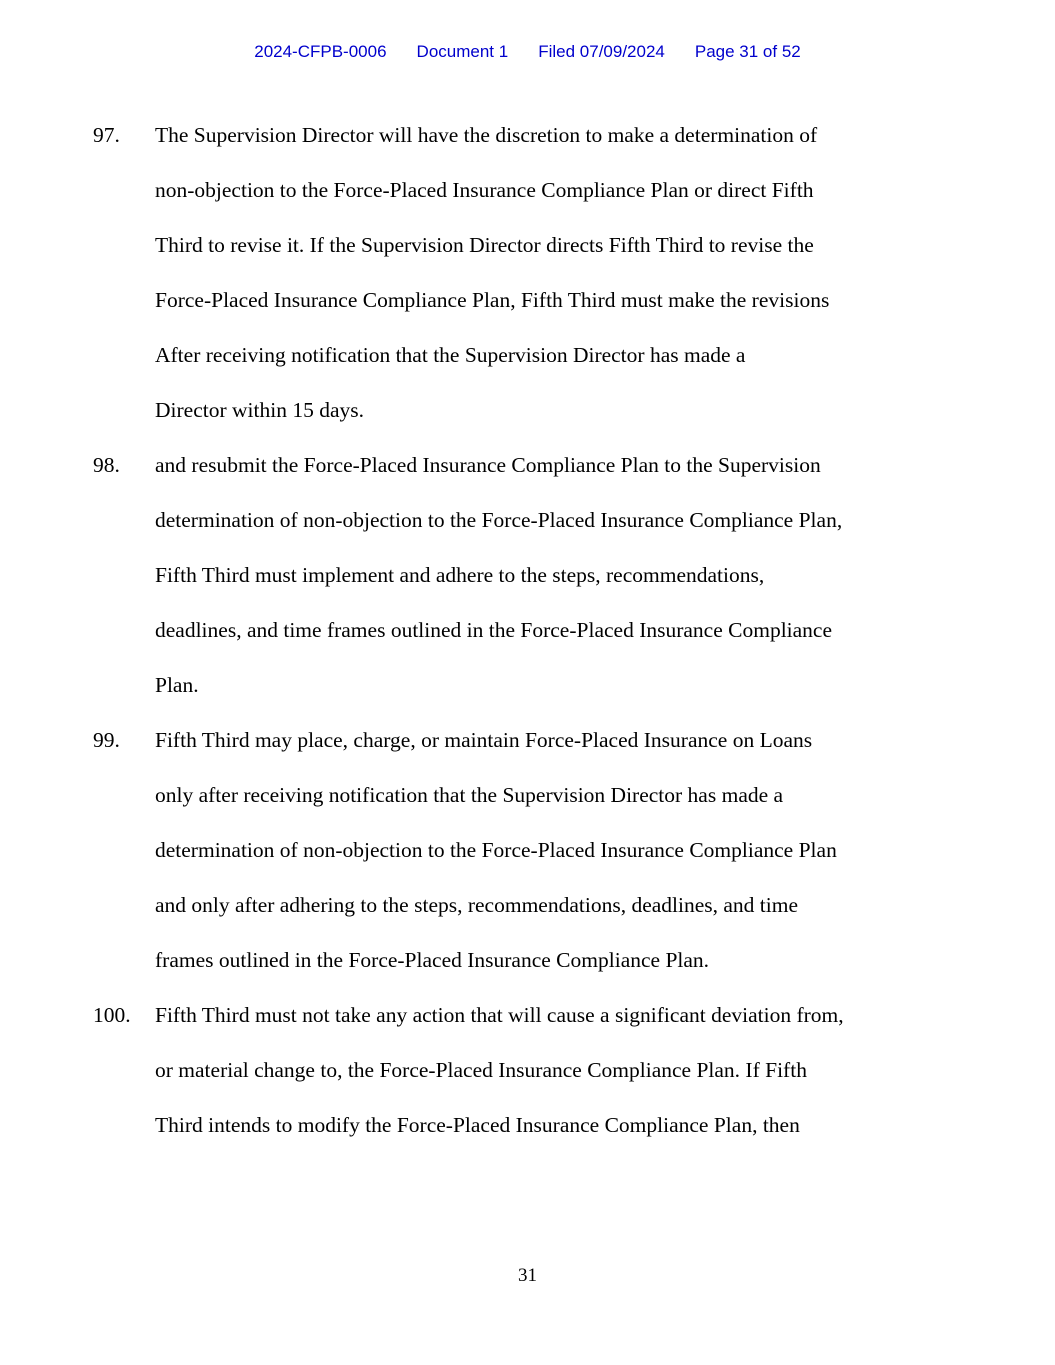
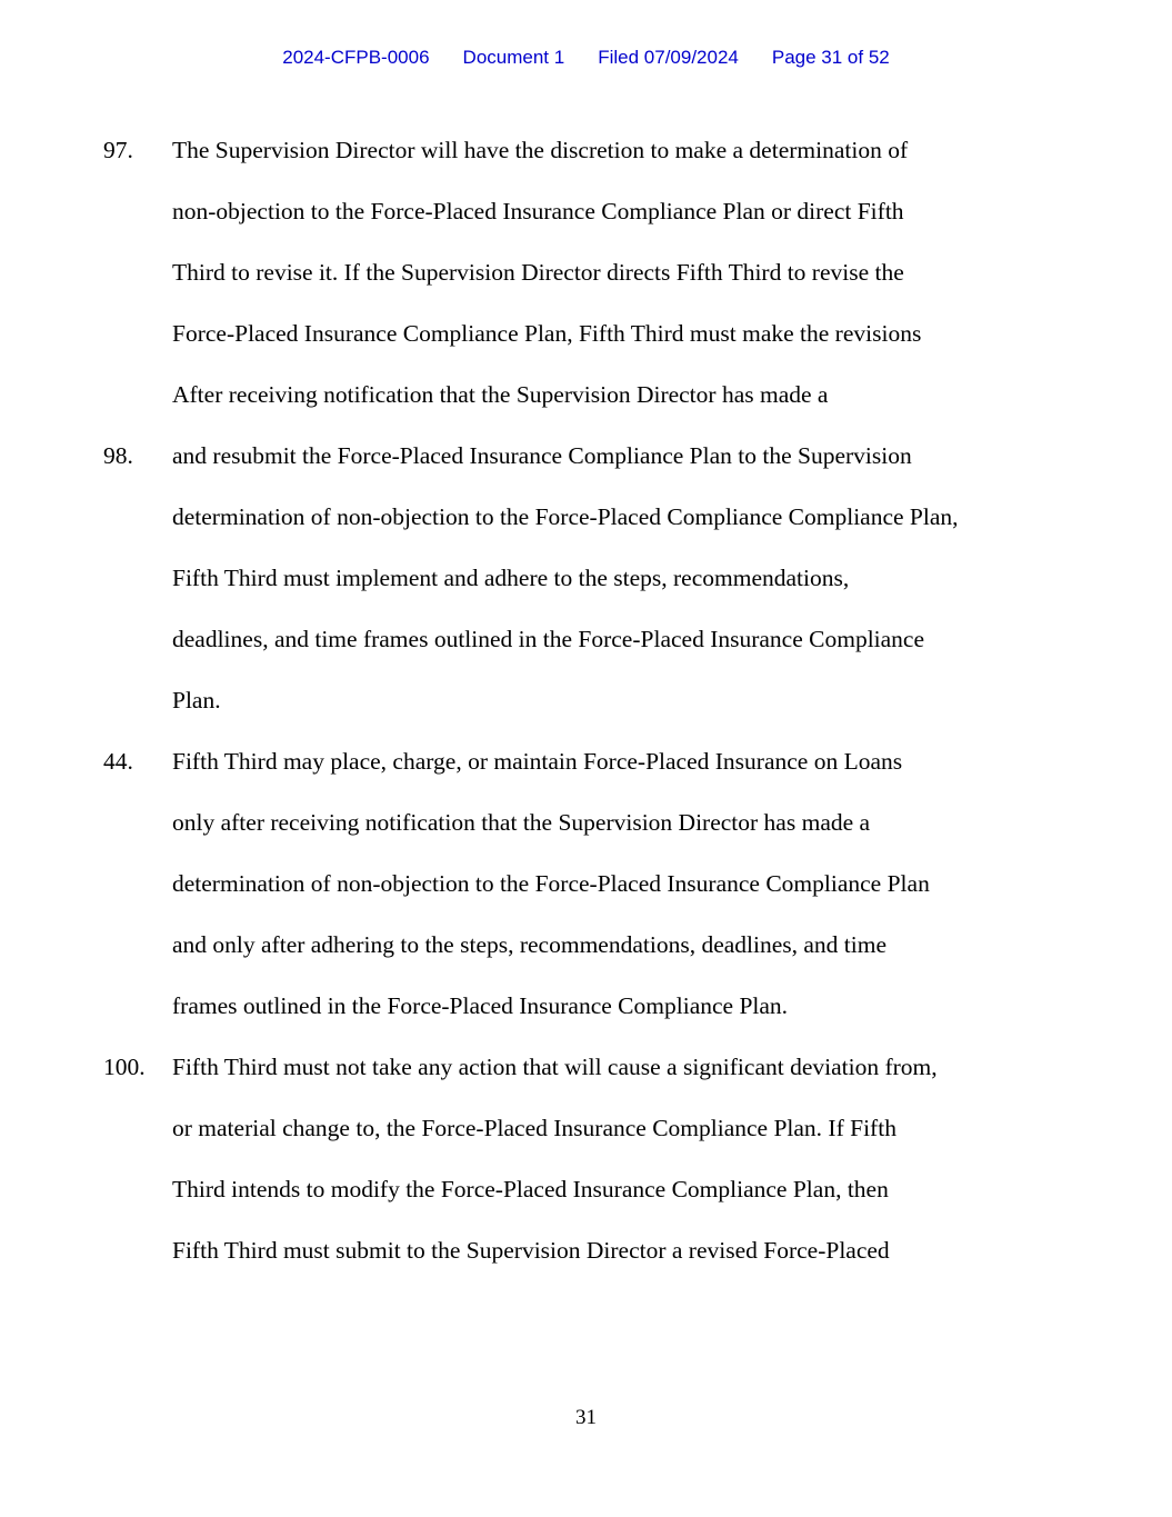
  2024-CFPB-0006
  Document 1
  Filed 07/09/2024
  Page 31 of 52
  97.
  The Supervision Director will have the discretion to make a determination of
  non-objection to the Force-Placed Insurance Compliance Plan or direct Fifth
  Third to revise it. If the Supervision Director directs Fifth Third to revise the
  Force-Placed Insurance Compliance Plan, Fifth Third must make the revisions
  After receiving notification that the Supervision Director has made a
- Director within 15 days.
  98.
  and resubmit the Force-Placed Insurance Compliance Plan to the Supervision
- determination of non-objection to the Force-Placed Insurance Compliance Plan,
+ determination of non-objection to the Force-Placed Compliance Compliance Plan,
  Fifth Third must implement and adhere to the steps, recommendations,
  deadlines, and time frames outlined in the Force-Placed Insurance Compliance
  Plan.
- 99.
+ 44.
  Fifth Third may place, charge, or maintain Force-Placed Insurance on Loans
  only after receiving notification that the Supervision Director has made a
  determination of non-objection to the Force-Placed Insurance Compliance Plan
  and only after adhering to the steps, recommendations, deadlines, and time
  frames outlined in the Force-Placed Insurance Compliance Plan.
  100.
  Fifth Third must not take any action that will cause a significant deviation from,
  or material change to, the Force-Placed Insurance Compliance Plan. If Fifth
  Third intends to modify the Force-Placed Insurance Compliance Plan, then
+ Fifth Third must submit to the Supervision Director a revised Force-Placed
  31
